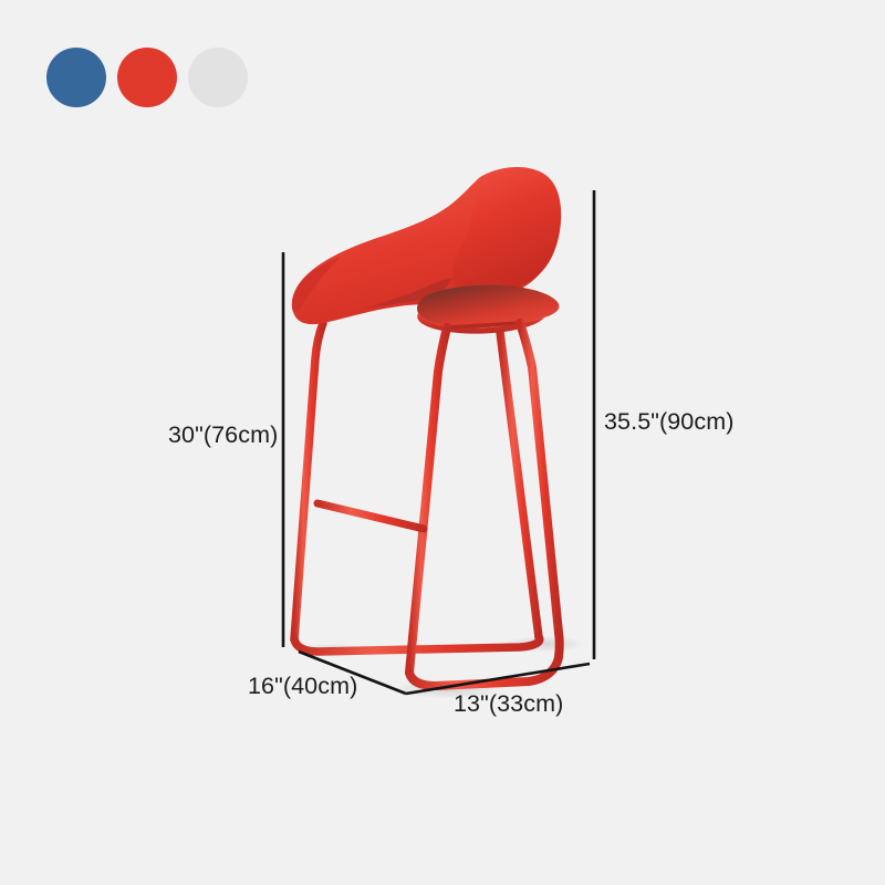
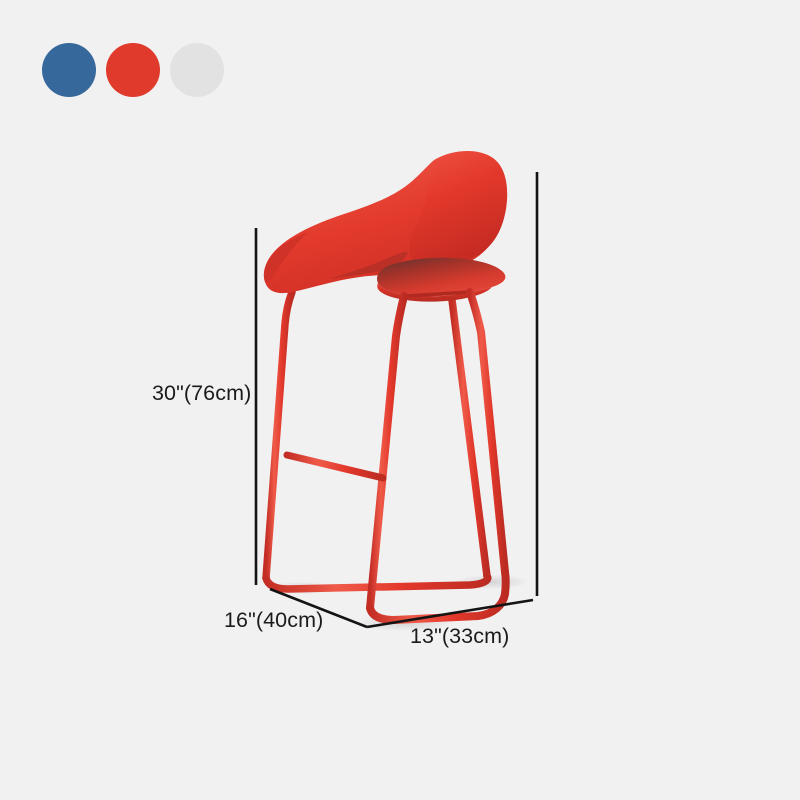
  30"(76cm)
- 35.5"(90cm)
  16"(40cm)
  13"(33cm)
